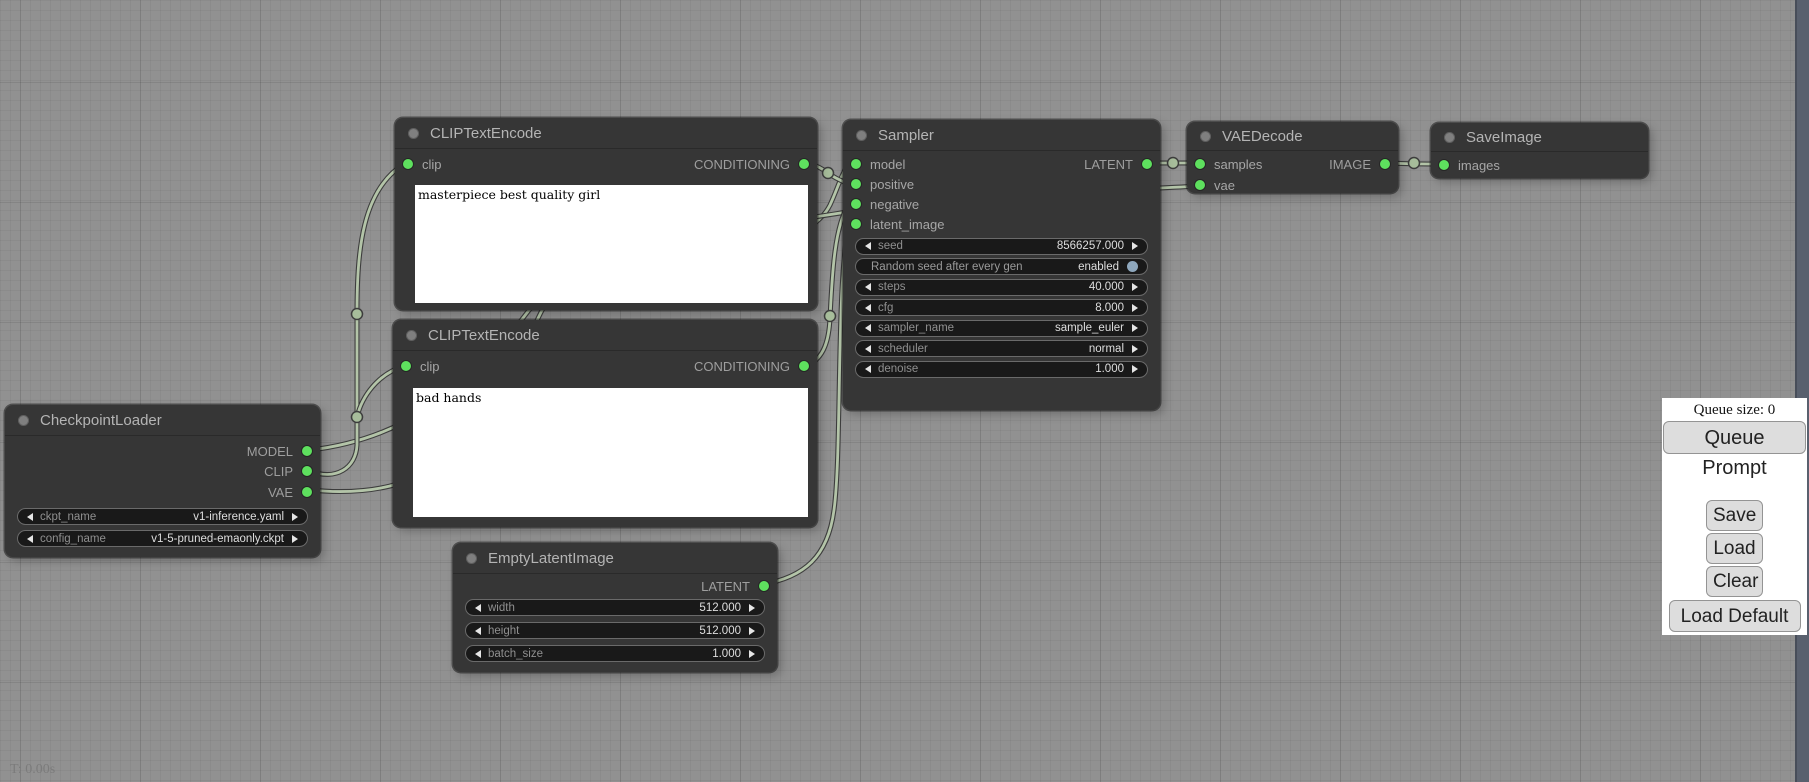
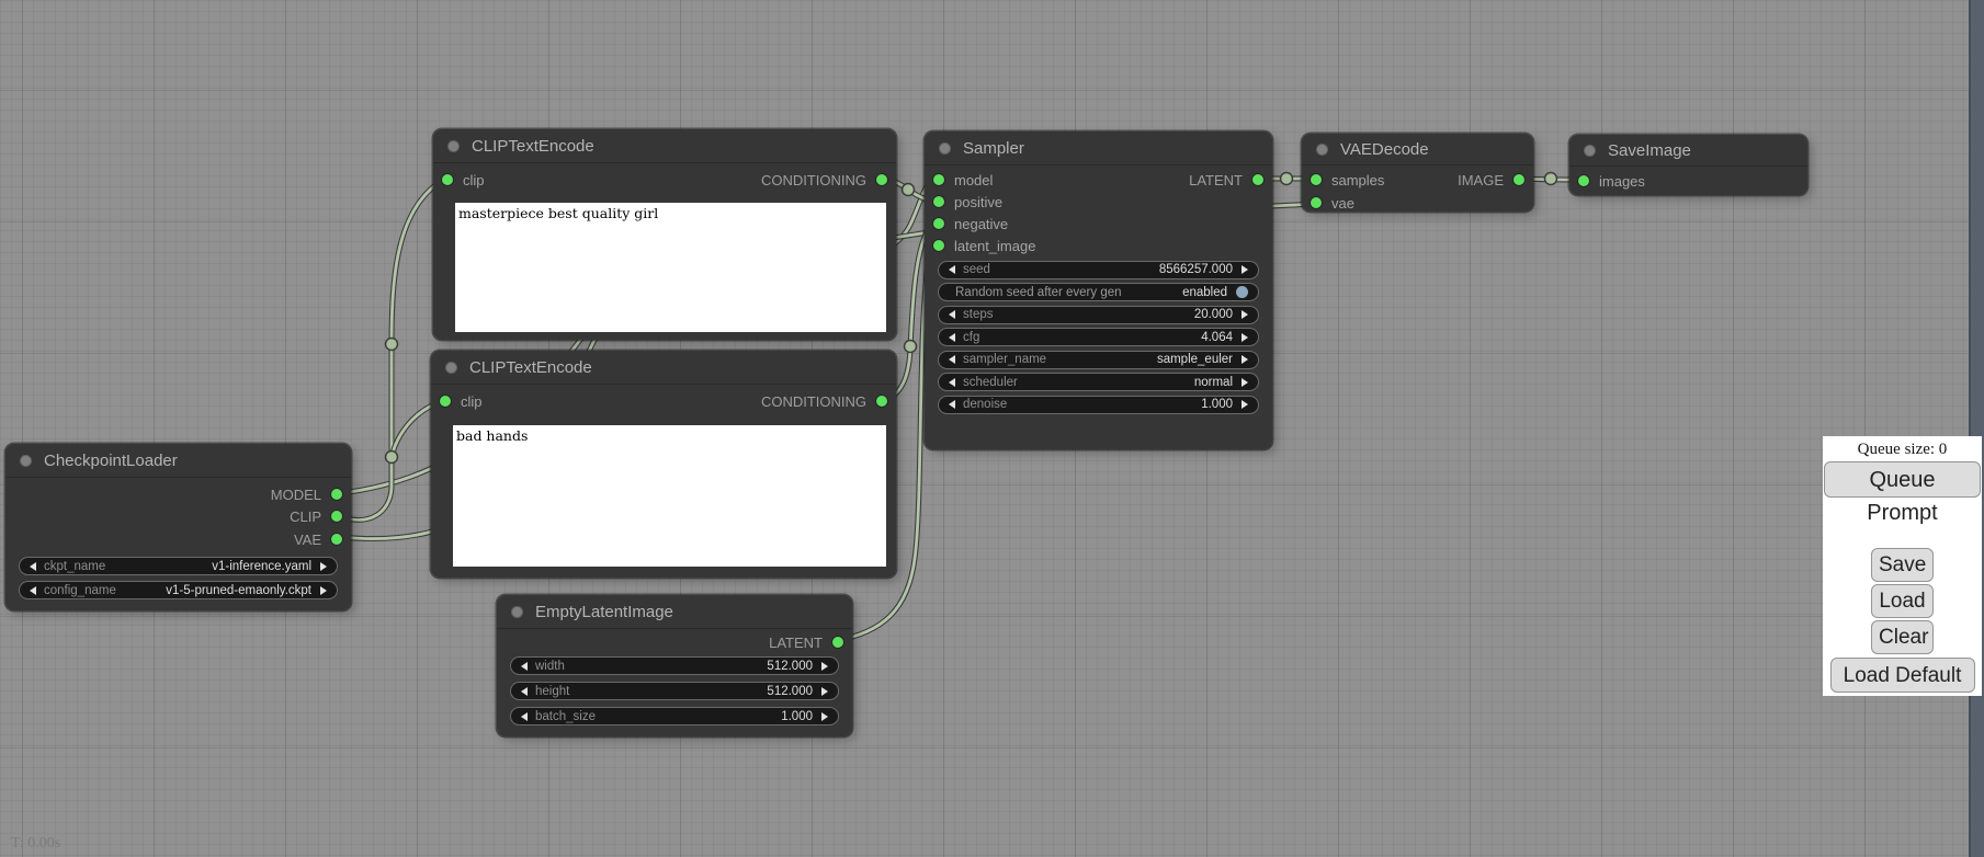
  T: 0.00s
  CheckpointLoader
  MODEL
  CLIP
  VAE
  ckpt_name
  v1-inference.yaml
  config_name
  v1-5-pruned-emaonly.ckpt
  CLIPTextEncode
  clip
  CONDITIONING
  masterpiece best quality girl
  CLIPTextEncode
  clip
  CONDITIONING
  bad hands
  Sampler
  model
  LATENT
  positive
  negative
  latent_image
  seed
  8566257.000
  Random seed after every gen
  enabled
  steps
- 40.000
+ 20.000
  cfg
- 8.000
+ 4.064
  sampler_name
  sample_euler
  scheduler
  normal
  denoise
  1.000
  VAEDecode
  samples
  IMAGE
  vae
  SaveImage
  images
  EmptyLatentImage
  LATENT
  width
  512.000
  height
  512.000
  batch_size
  1.000
  Queue size: 0
  Queue Prompt
  Save
  Load
  Clear
  Load Default
